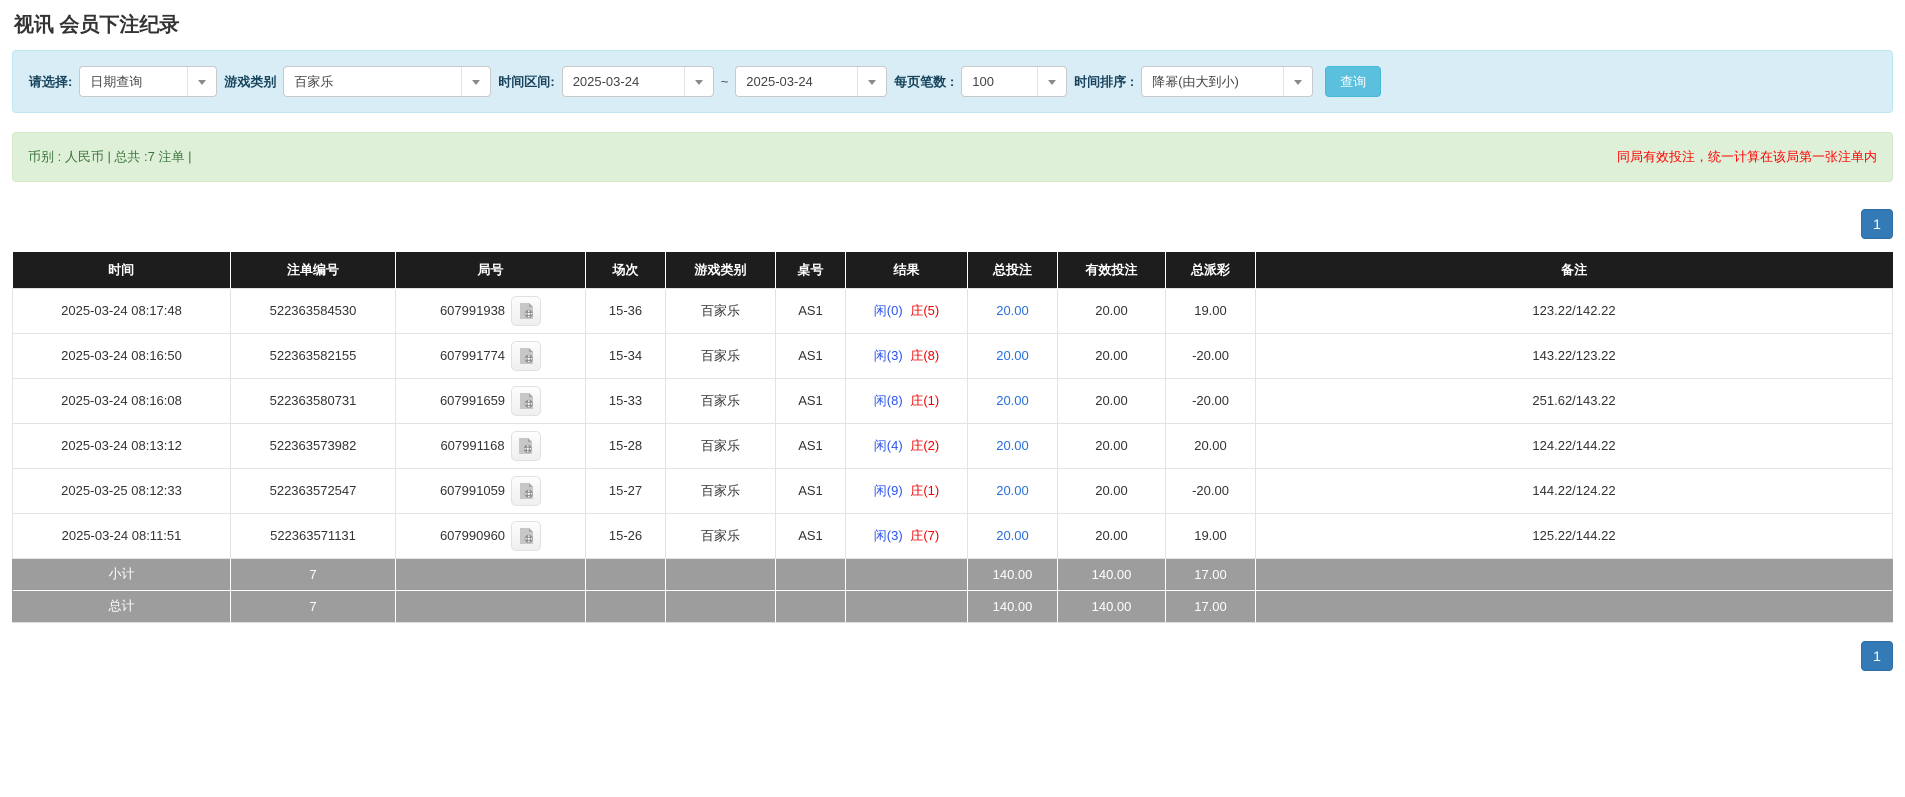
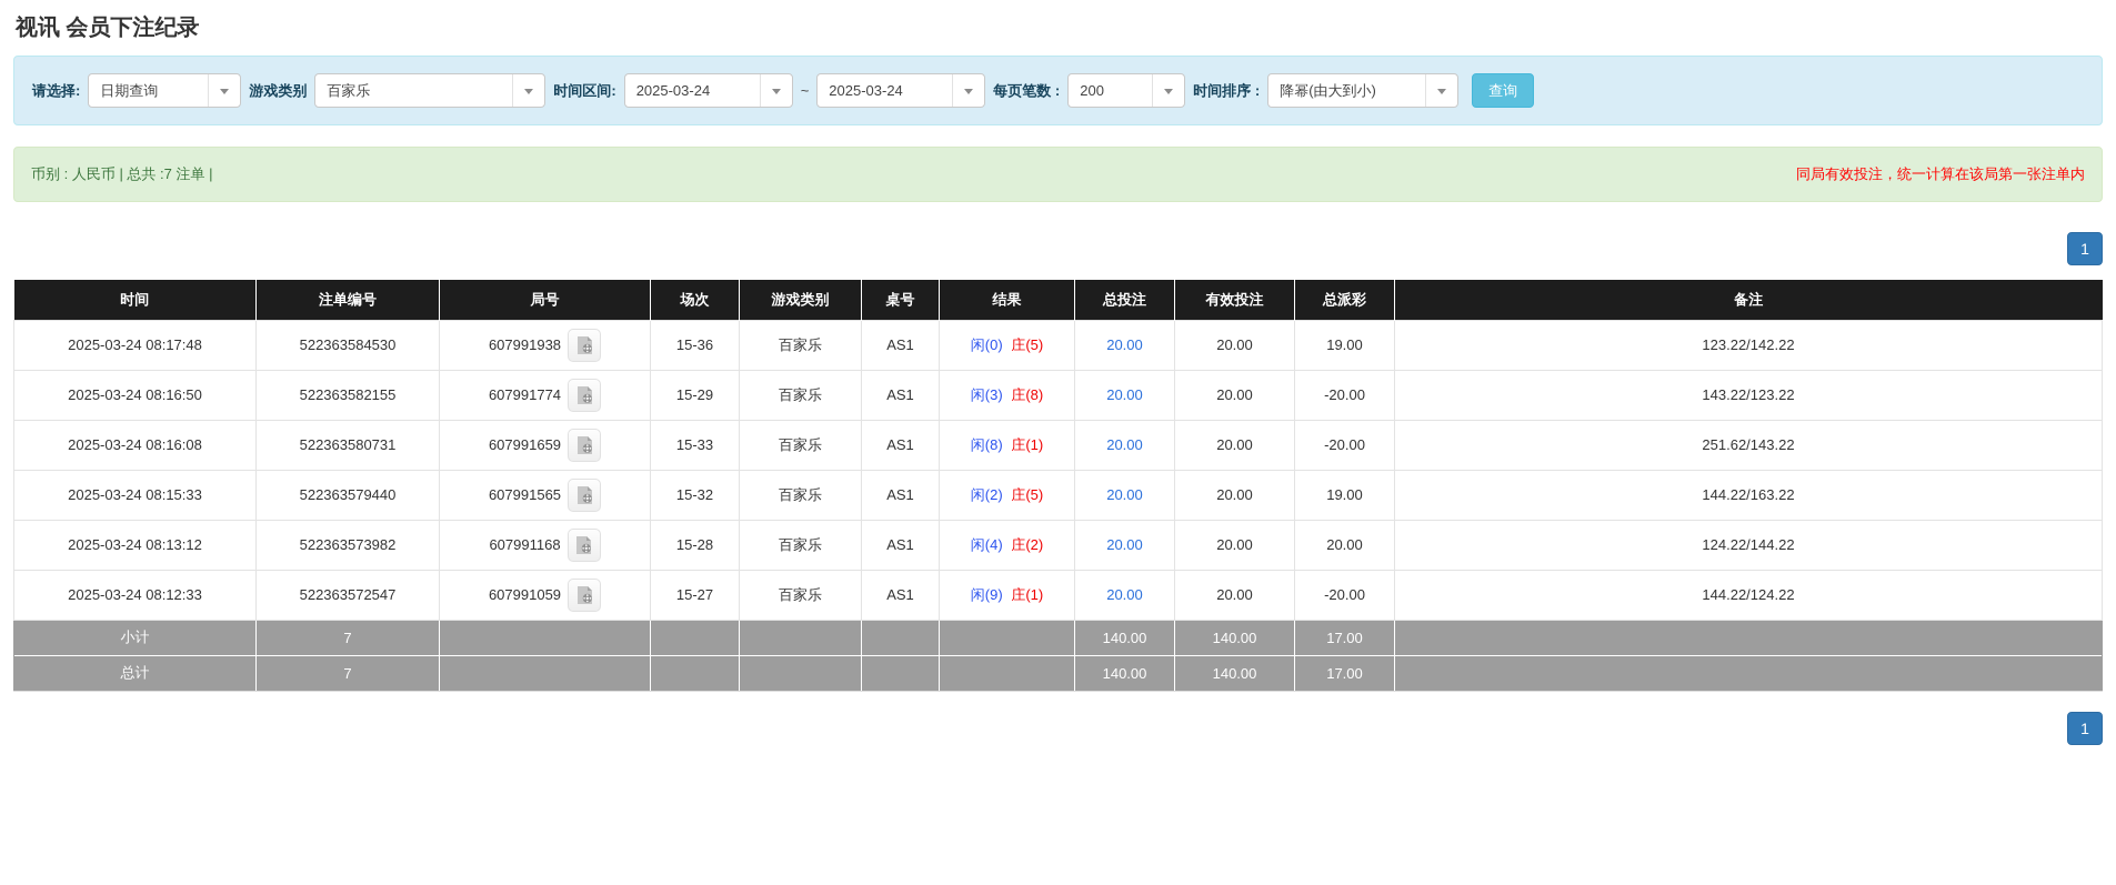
  视讯 会员下注纪录
  请选择:
  日期查询
  游戏类别
  百家乐
  时间区间:
  2025-03-24
  ~
  2025-03-24
  每页笔数 :
- 100
+ 200
  时间排序 :
  降幂(由大到小)
  查询
  币别 : 人民币 | 总共 :7 注单 |
  同局有效投注，统一计算在该局第一张注单内
  1
  时间	注单编号	局号	场次	游戏类别	桌号	结果	总投注	有效投注	总派彩	备注
  2025-03-24 08:17:48	522363584530	607991938	15-36	百家乐	AS1	闲(0) 庄(5)	20.00	20.00	19.00	123.22/142.22
- 2025-03-24 08:16:50	522363582155	607991774	15-34	百家乐	AS1	闲(3) 庄(8)	20.00	20.00	-20.00	143.22/123.22
+ 2025-03-24 08:16:50	522363582155	607991774	15-29	百家乐	AS1	闲(3) 庄(8)	20.00	20.00	-20.00	143.22/123.22
  2025-03-24 08:16:08	522363580731	607991659	15-33	百家乐	AS1	闲(8) 庄(1)	20.00	20.00	-20.00	251.62/143.22
+ 2025-03-24 08:15:33	522363579440	607991565	15-32	百家乐	AS1	闲(2) 庄(5)	20.00	20.00	19.00	144.22/163.22
  2025-03-24 08:13:12	522363573982	607991168	15-28	百家乐	AS1	闲(4) 庄(2)	20.00	20.00	20.00	124.22/144.22
- 2025-03-25 08:12:33	522363572547	607991059	15-27	百家乐	AS1	闲(9) 庄(1)	20.00	20.00	-20.00	144.22/124.22
+ 2025-03-24 08:12:33	522363572547	607991059	15-27	百家乐	AS1	闲(9) 庄(1)	20.00	20.00	-20.00	144.22/124.22
- 2025-03-24 08:11:51	522363571131	607990960	15-26	百家乐	AS1	闲(3) 庄(7)	20.00	20.00	19.00	125.22/144.22
  小计	7						140.00	140.00	17.00
  总计	7						140.00	140.00	17.00
  1
